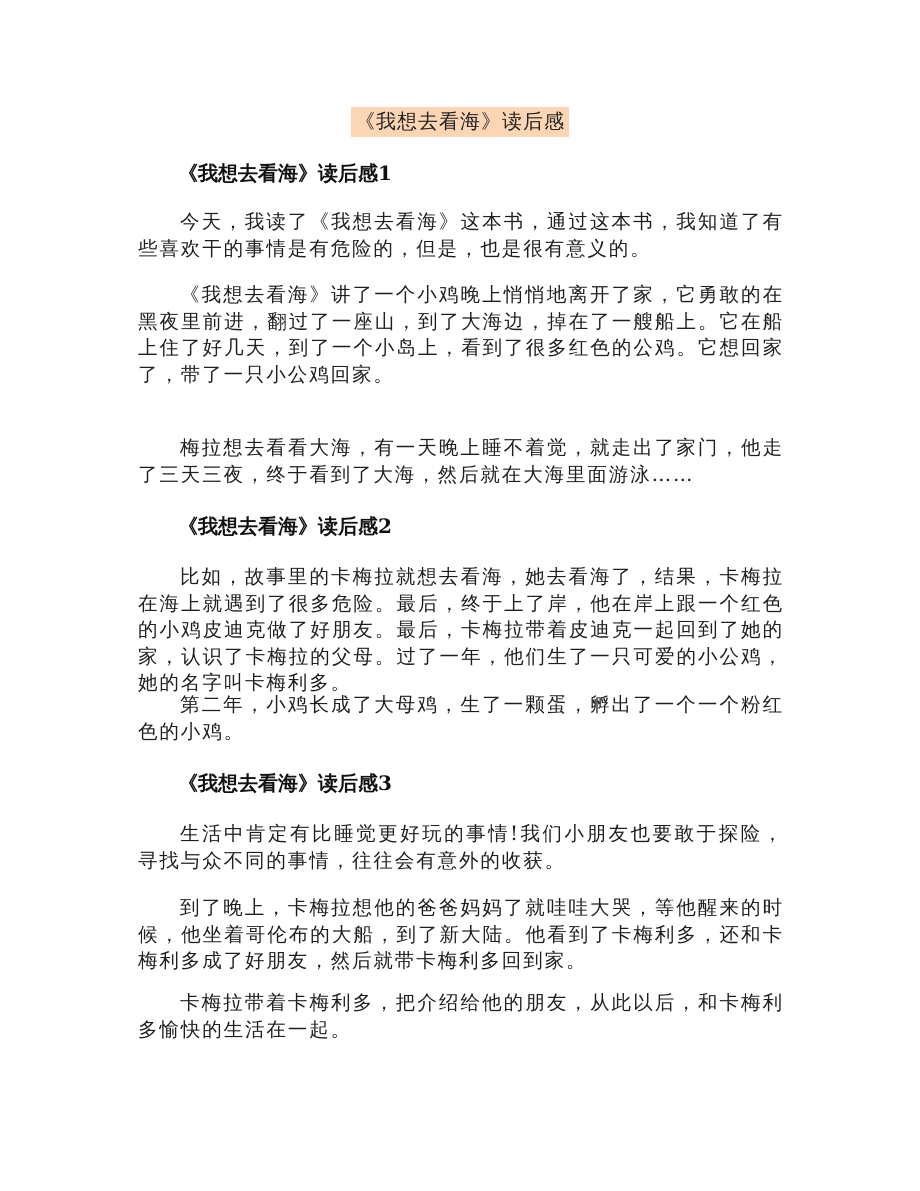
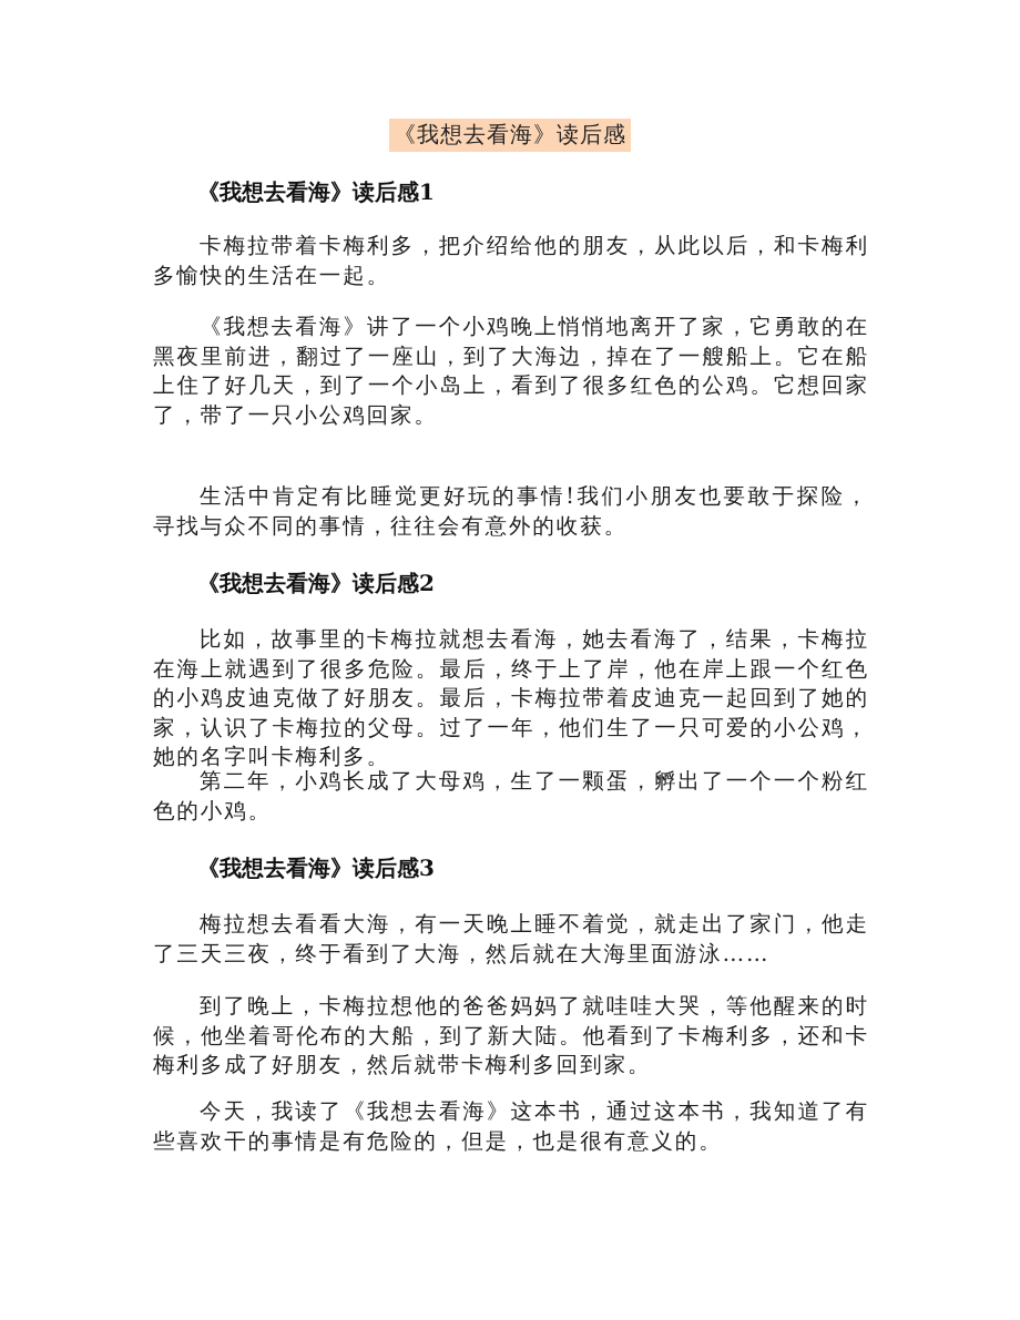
  《我想去看海》读后感
  《我想去看海》读后感1
- 今天，我读了《我想去看海》这本书，通过这本书，我知道了有些喜欢干的事情是有危险的，但是，也是很有意义的。
+ 卡梅拉带着卡梅利多，把介绍给他的朋友，从此以后，和卡梅利多愉快的生活在一起。
  《我想去看海》讲了一个小鸡晚上悄悄地离开了家，它勇敢的在黑夜里前进，翻过了一座山，到了大海边，掉在了一艘船上。它在船上住了好几天，到了一个小岛上，看到了很多红色的公鸡。它想回家了，带了一只小公鸡回家。
- 梅拉想去看看大海，有一天晚上睡不着觉，就走出了家门，他走了三天三夜，终于看到了大海，然后就在大海里面游泳……
+ 生活中肯定有比睡觉更好玩的事情!我们小朋友也要敢于探险，寻找与众不同的事情，往往会有意外的收获。
  《我想去看海》读后感2
  比如，故事里的卡梅拉就想去看海，她去看海了，结果，卡梅拉在海上就遇到了很多危险。最后，终于上了岸，他在岸上跟一个红色的小鸡皮迪克做了好朋友。最后，卡梅拉带着皮迪克一起回到了她的家，认识了卡梅拉的父母。过了一年，他们生了一只可爱的小公鸡，她的名字叫卡梅利多。
  第二年，小鸡长成了大母鸡，生了一颗蛋，孵出了一个一个粉红色的小鸡。
  《我想去看海》读后感3
- 生活中肯定有比睡觉更好玩的事情!我们小朋友也要敢于探险，寻找与众不同的事情，往往会有意外的收获。
+ 梅拉想去看看大海，有一天晚上睡不着觉，就走出了家门，他走了三天三夜，终于看到了大海，然后就在大海里面游泳……
  到了晚上，卡梅拉想他的爸爸妈妈了就哇哇大哭，等他醒来的时候，他坐着哥伦布的大船，到了新大陆。他看到了卡梅利多，还和卡梅利多成了好朋友，然后就带卡梅利多回到家。
- 卡梅拉带着卡梅利多，把介绍给他的朋友，从此以后，和卡梅利多愉快的生活在一起。
+ 今天，我读了《我想去看海》这本书，通过这本书，我知道了有些喜欢干的事情是有危险的，但是，也是很有意义的。
